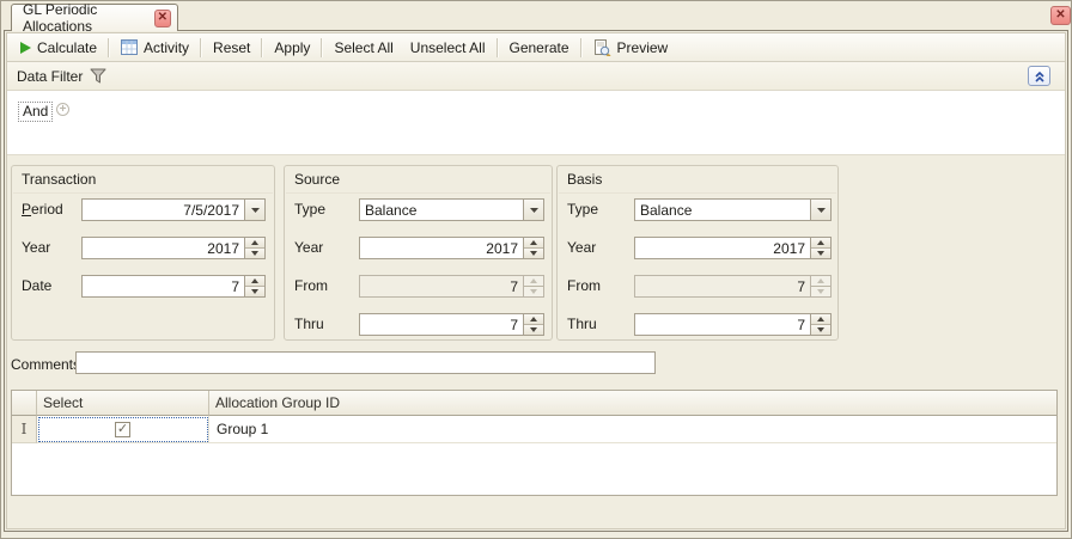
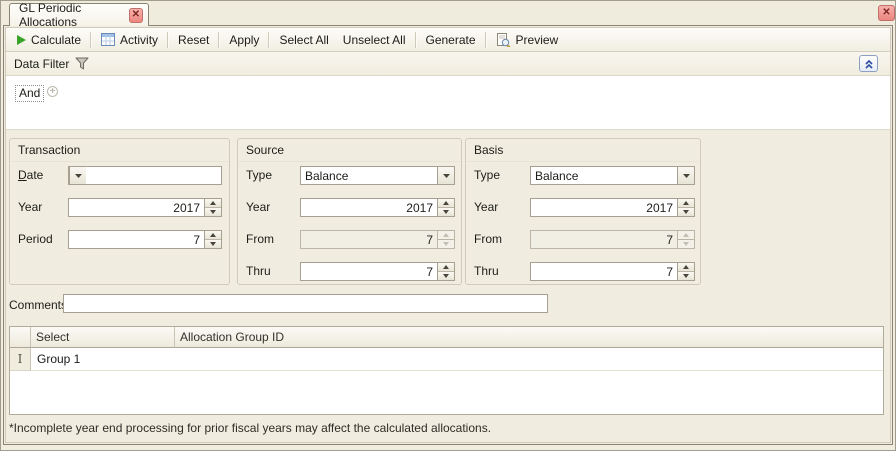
  GL Periodic Allocations
  ✕
  ✕
  Calculate
  Activity
  Reset
  Apply
  Select All
  Unselect All
  Generate
  Preview
  Data Filter
  And
  +
  Transaction
- Period
+ Date
- 7/5/2017
  Year
  2017
- Date
+ Period
  7
  Source
  Type
  Balance
  Year
  2017
  From
  7
  Thru
  7
  Basis
  Type
  Balance
  Year
  2017
  From
  7
  Thru
  7
  Comment
  Select
  Allocation Group ID
  I
- ✓
  Group 1
+ *Incomplete year end processing for prior fiscal years may affect the calculated allocations.
